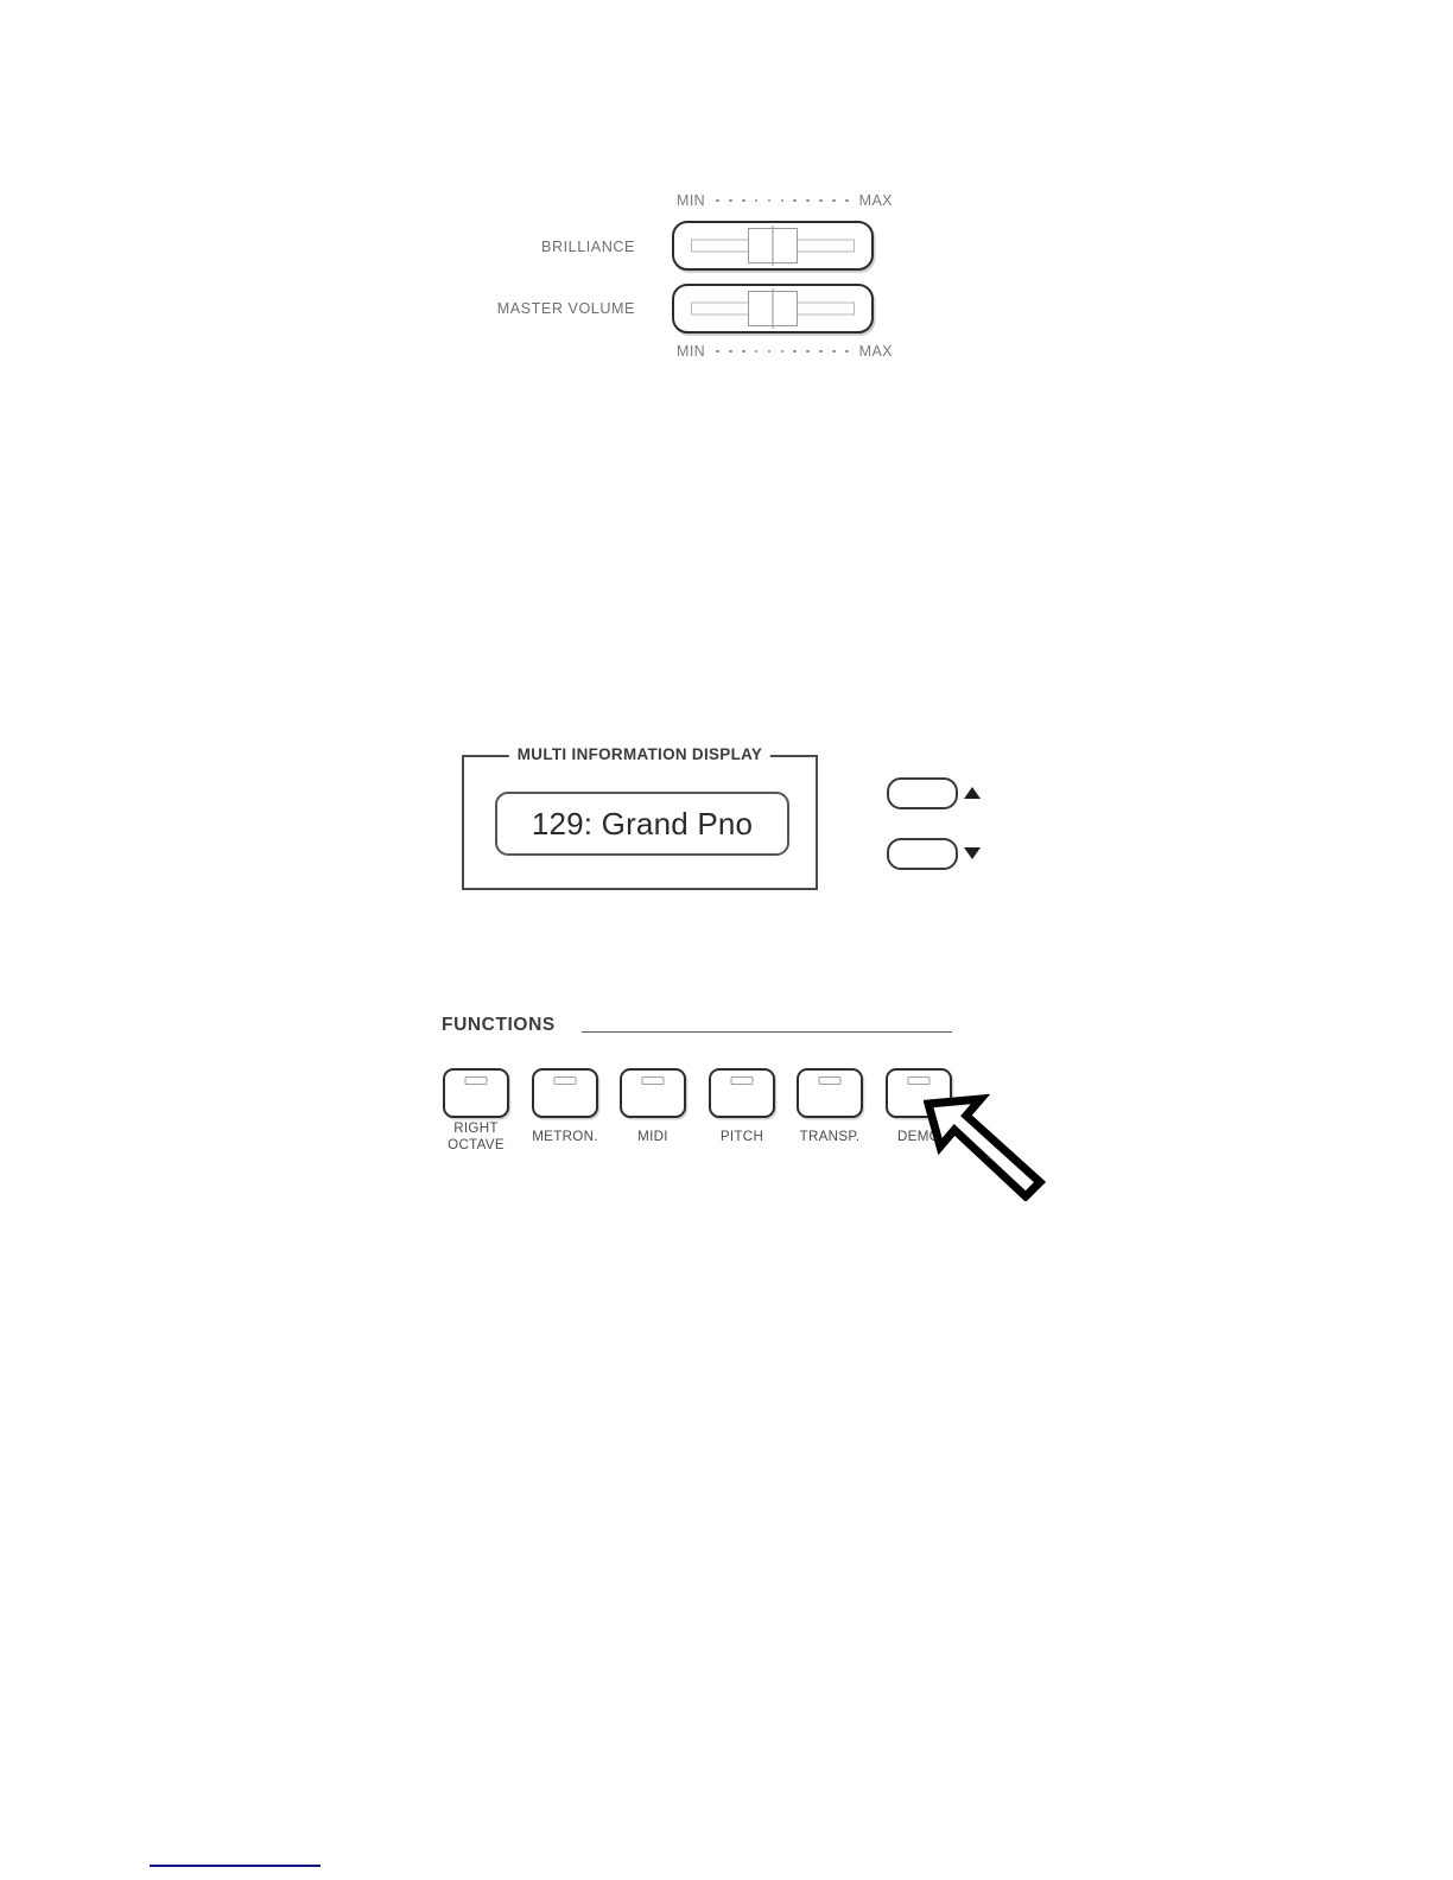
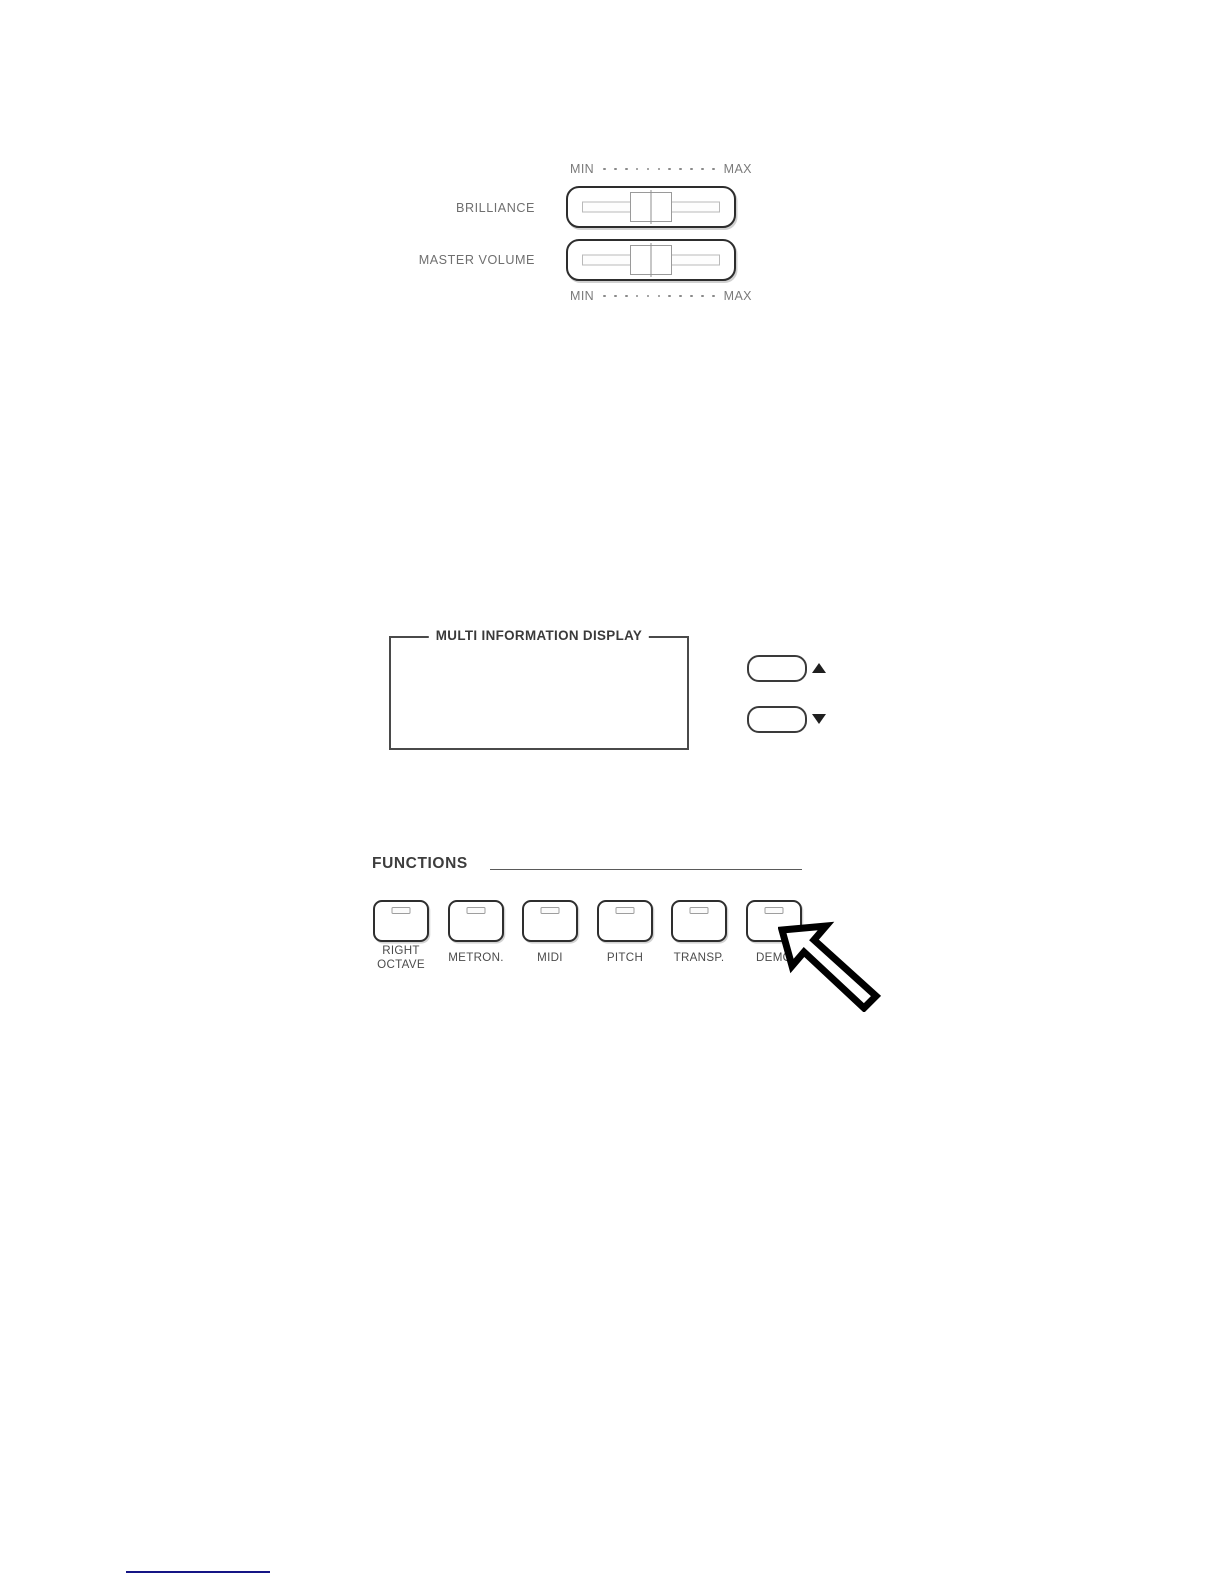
  MIN
  MAX
  BRILLIANCE
  MASTER VOLUME
  MIN
  MAX
  MULTI INFORMATION DISPLAY
- 129: Grand Pno
  FUNCTIONS
  RIGHT
  OCTAVE
  METRON.
  MIDI
  PITCH
  TRANSP.
  DEM
